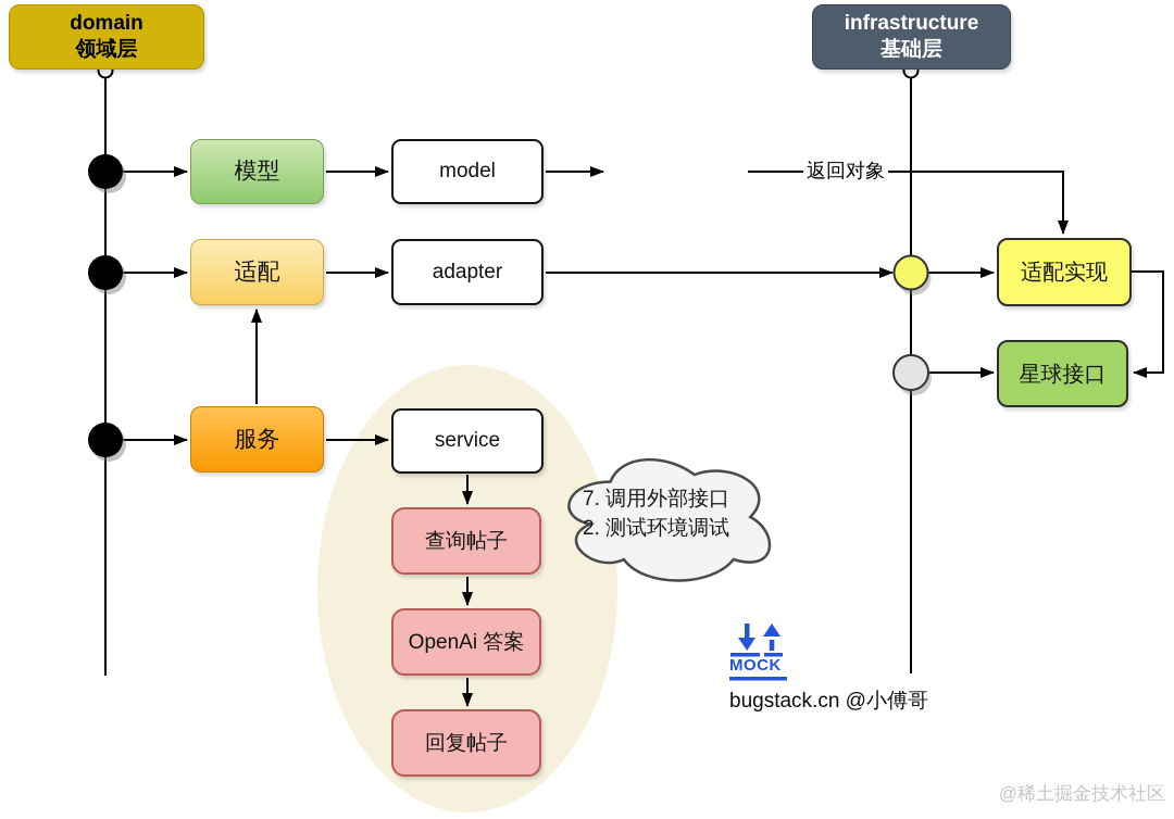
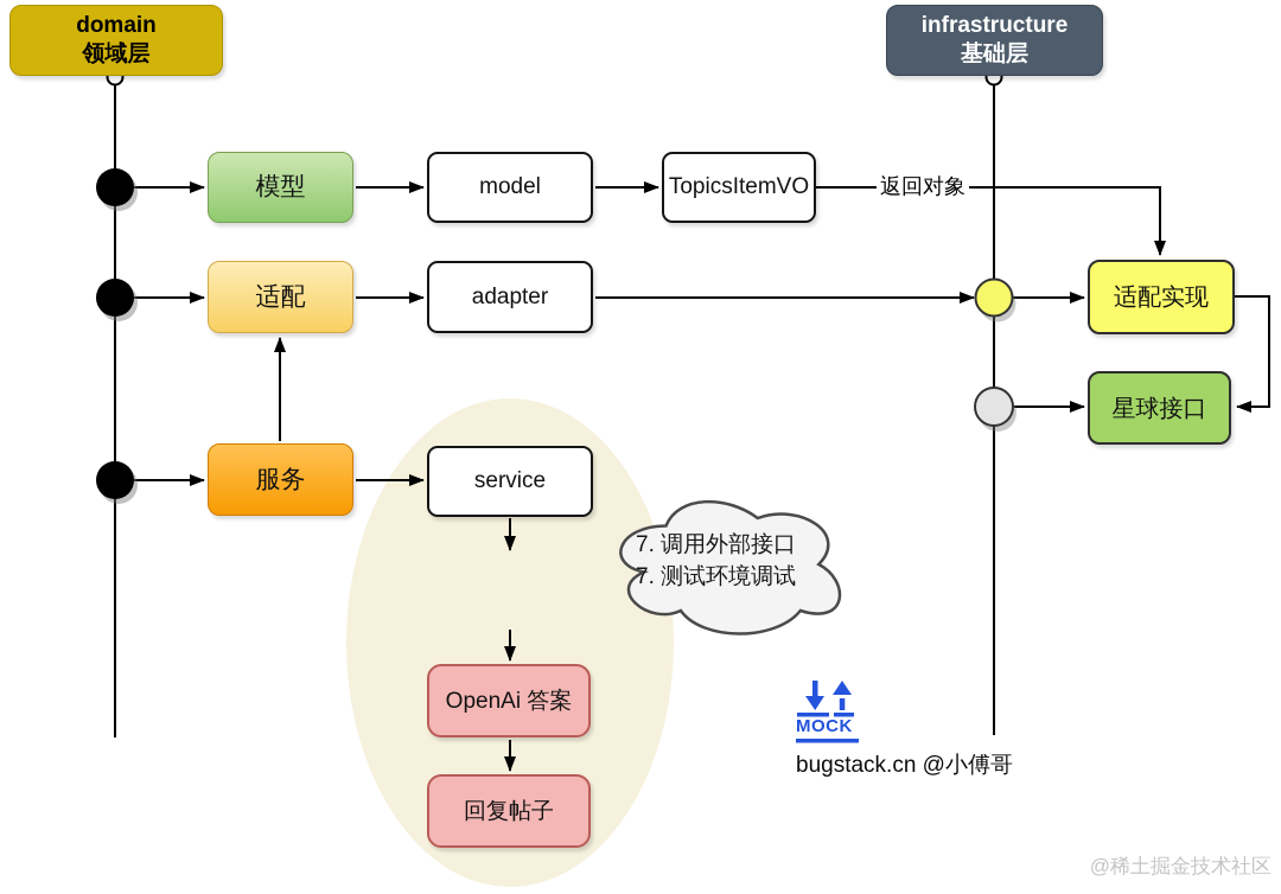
  domain
  领域层
  infrastructure
  基础层
  模型
  适配
  服务
  model
+ TopicsItemVO
  adapter
  service
  适配实现
  星球接口
- 查询帖子
  OpenAi 答案
  回复帖子
  返回对象
  7. 调用外部接口
- 2. 测试环境调试
+ 7. 测试环境调试
  MOCK
  bugstack.cn @小傅哥
  @稀土掘金技术社区
